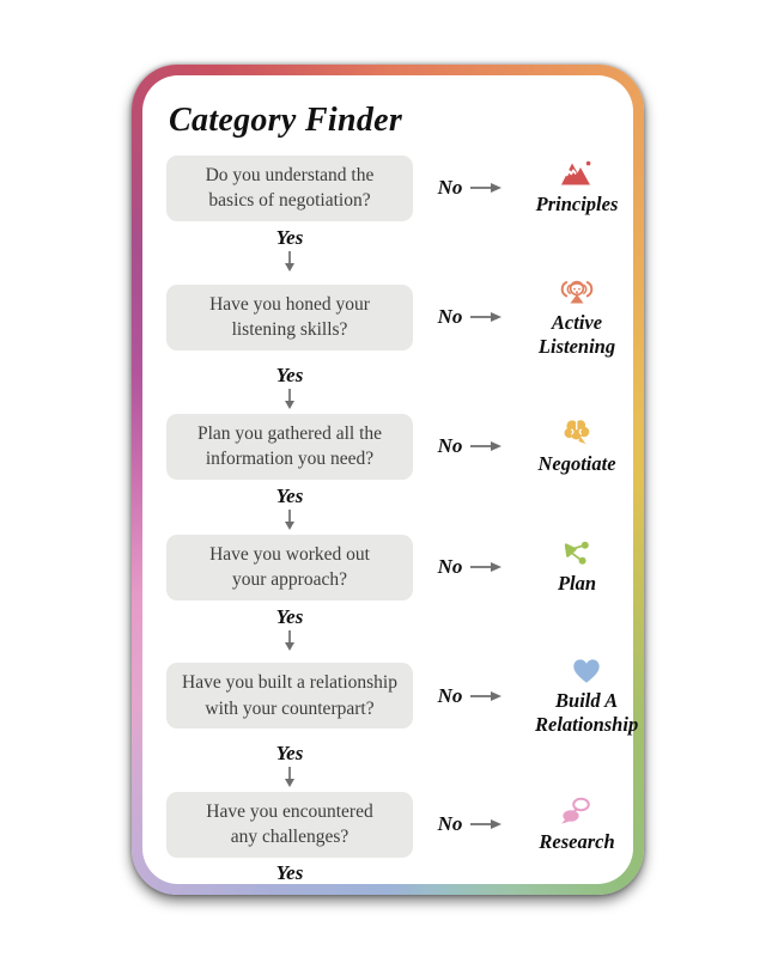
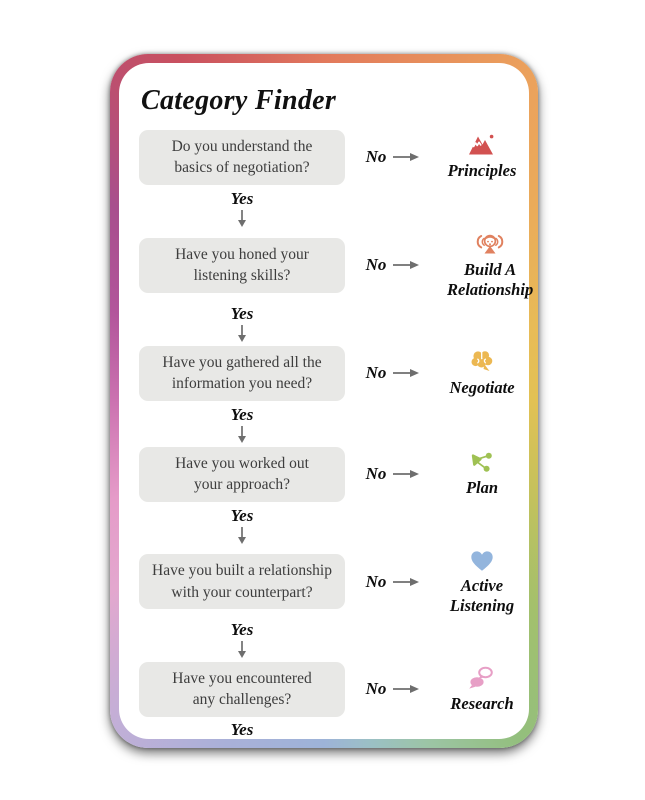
  Category Finder
  Do you understand the
  basics of negotiation?
  No
  Principles
  Yes
  Have you honed your
  listening skills?
  No
- Active Listening
+ Build A Relationship
  Yes
- Plan you gathered all the
+ Have you gathered all the
  information you need?
  No
  Negotiate
  Yes
  Have you worked out
  your approach?
  No
  Plan
  Yes
  Have you built a relationship
  with your counterpart?
  No
- Build A Relationship
+ Active Listening
  Yes
  Have you encountered
  any challenges?
  No
  Research
  Yes
